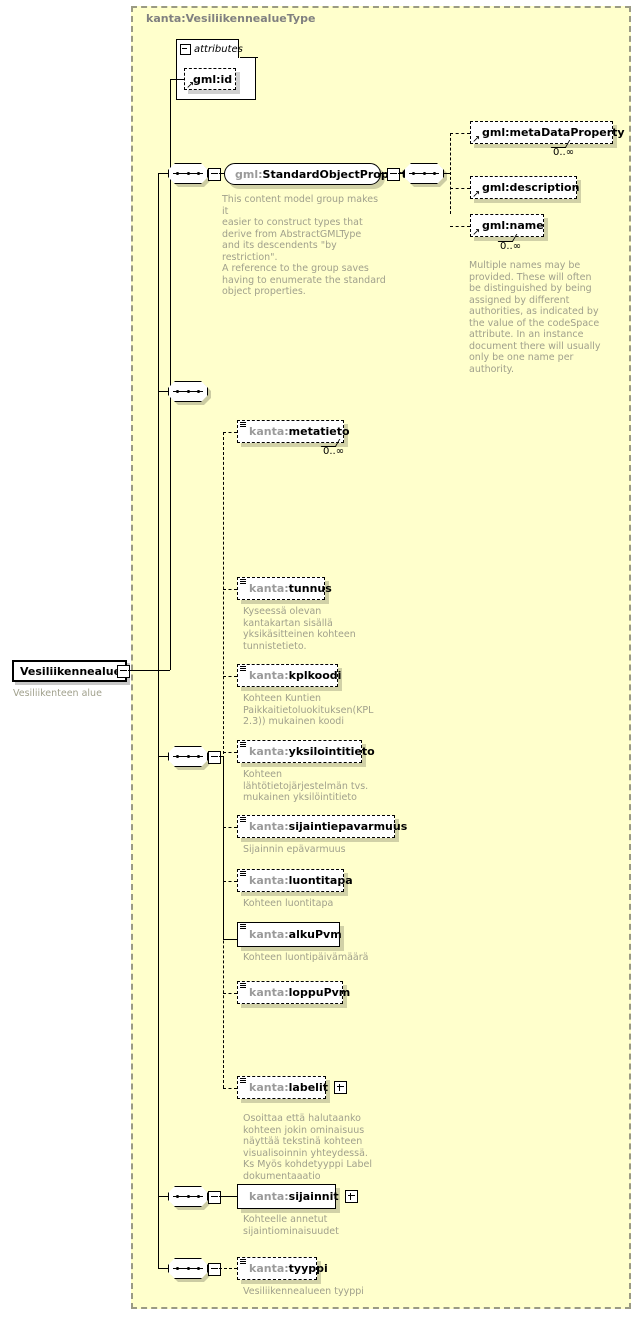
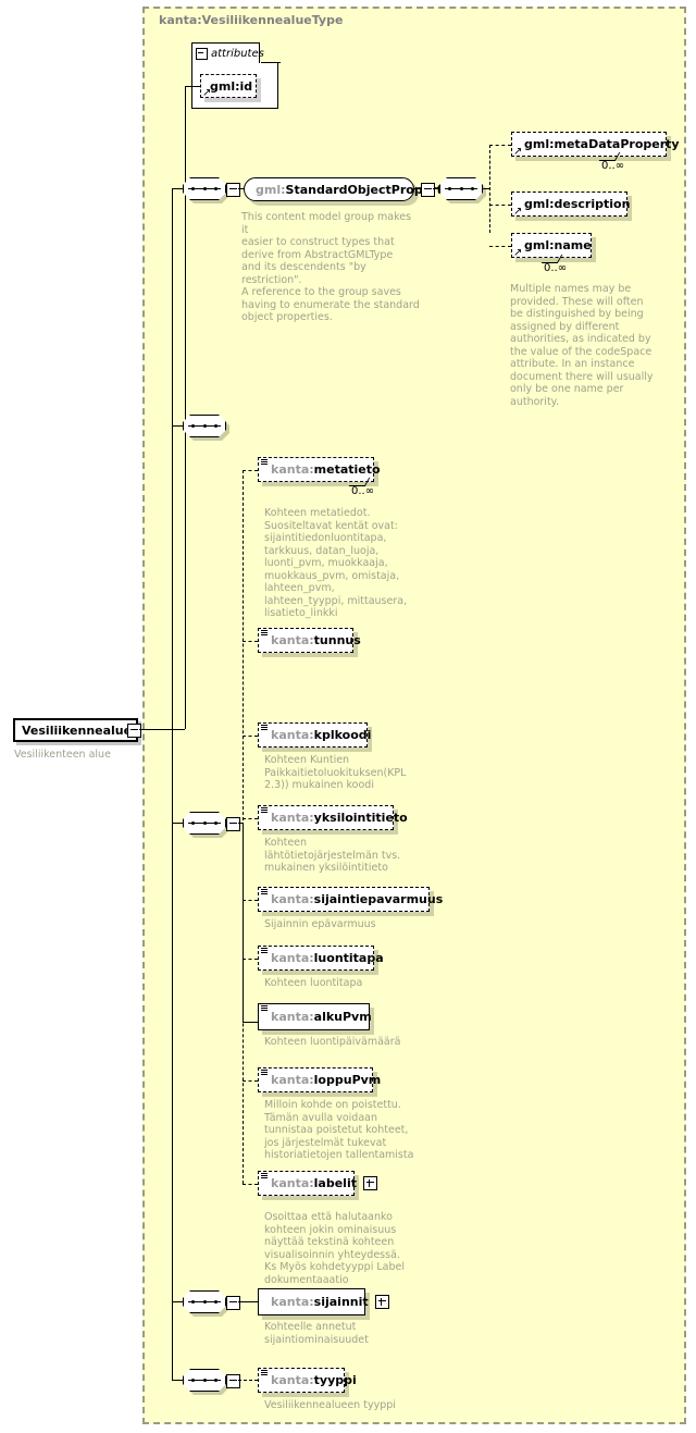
  kanta:VesiliikennealueType
  Vesiliikennealu
  Vesiliikenteen alue
  attributes
  gml:id
  ↗
  gml:
  StandardObjectProp
  This content model group makes it
  easier to construct types that
  derive from AbstractGMLType
  and its descendents "by restriction".
  A reference to the group saves
  having to enumerate the standard
  object properties.
  gml:metaDataProperty
  ↗
  0..∞
  gml:description
  ↗
  gml:name
  ↗
  0..∞
  Multiple names may be
  provided. These will often
  be distinguished by being
  assigned by different
  authorities, as indicated by
  the value of the codeSpace
  attribute. In an instance
  document there will usually
  only be one name per
  authority.
  kanta:
  metatieto
  0..∞
+ Kohteen metatiedot.
+ Suositeltavat kentät ovat:
+ sijaintitiedonluontitapa,
+ tarkkuus, datan_luoja,
+ luonti_pvm, muokkaaja,
+ muokkaus_pvm, omistaja,
+ lahteen_pvm,
+ lahteen_tyyppi, mittausera,
+ lisatieto_linkki
  kanta:
  tunnus
- Kyseessä olevan
- kantakartan sisällä
- yksikäsitteinen kohteen
- tunnistetieto.
  kanta:
  kplkoodi
  Kohteen Kuntien
  Paikkaitietoluokituksen(KPL
  2.3)) mukainen koodi
  kanta:
  yksilointitieto
  Kohteen
  lähtötietojärjestelmän tvs.
  mukainen yksilöintitieto
  kanta:
  sijaintiepavarmuus
  Sijainnin epävarmuus
  kanta:
  luontitapa
  Kohteen luontitapa
  kanta:
  alkuPvm
  Kohteen luontipäivämäärä
  kanta:
  loppuPvm
+ Milloin kohde on poistettu.
+ Tämän avulla voidaan
+ tunnistaa poistetut kohteet,
+ jos järjestelmät tukevat
+ historiatietojen tallentamista
  kanta:
  labelit
  Osoittaa että halutaanko
  kohteen jokin ominaisuus
  näyttää tekstinä kohteen
  visualisoinnin yhteydessä.
  Ks Myös kohdetyyppi Label
  dokumentaaatio
  kanta:
  sijainnit
  Kohteelle annetut
  sijaintiominaisuudet
  kanta:
  tyyppi
  Vesiliikennealueen tyyppi
